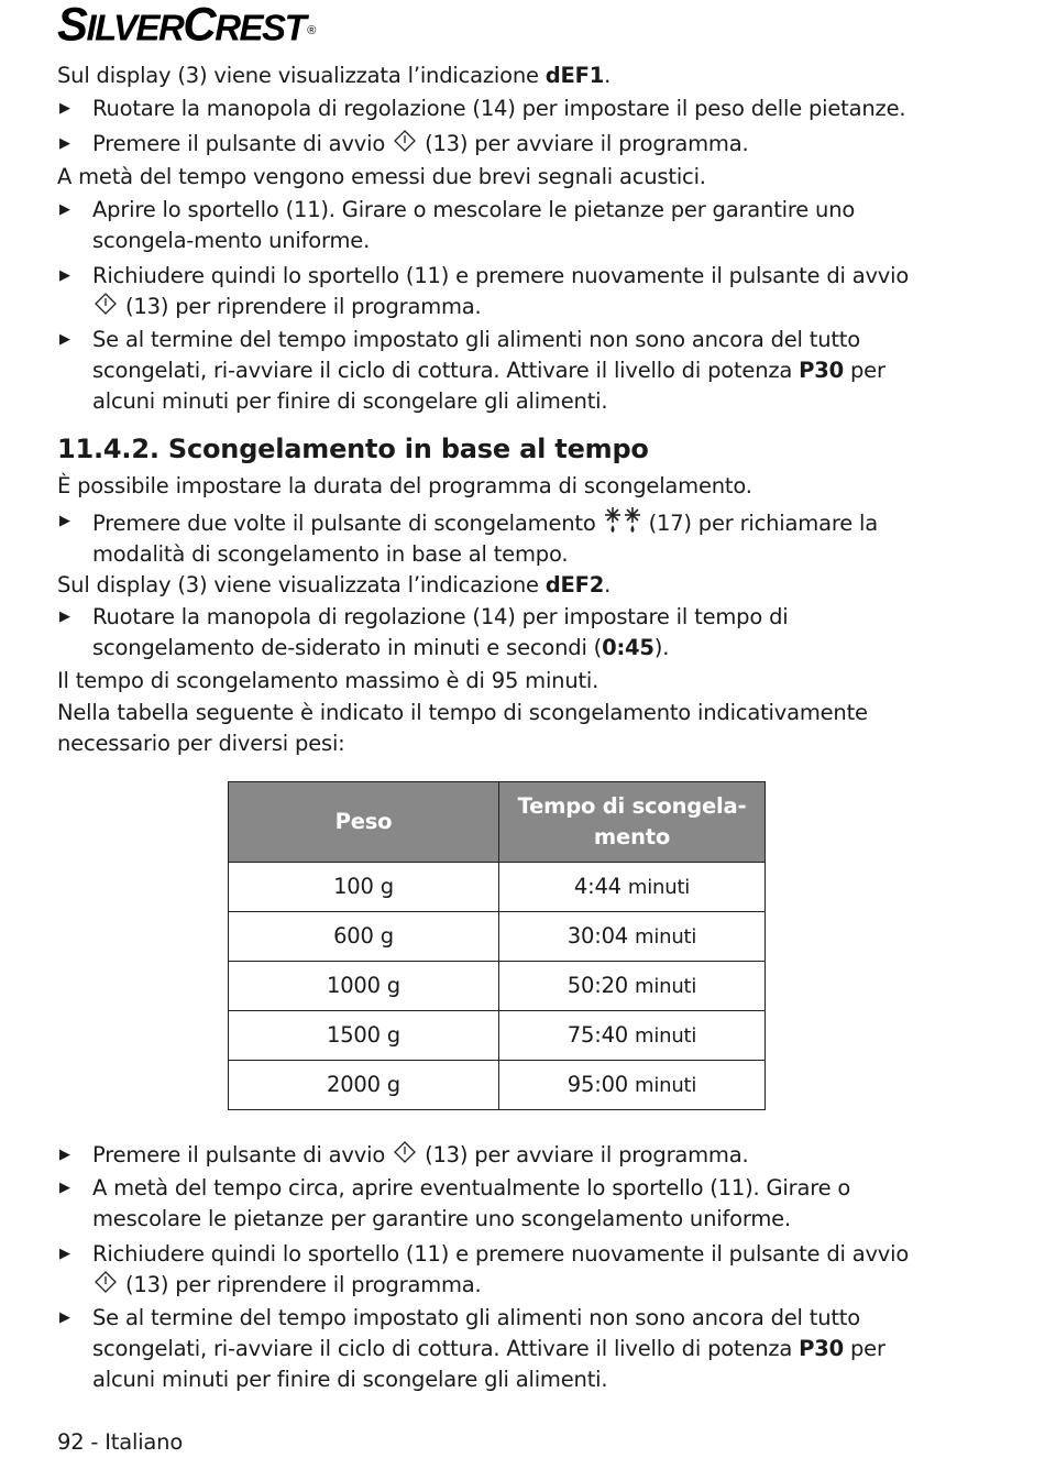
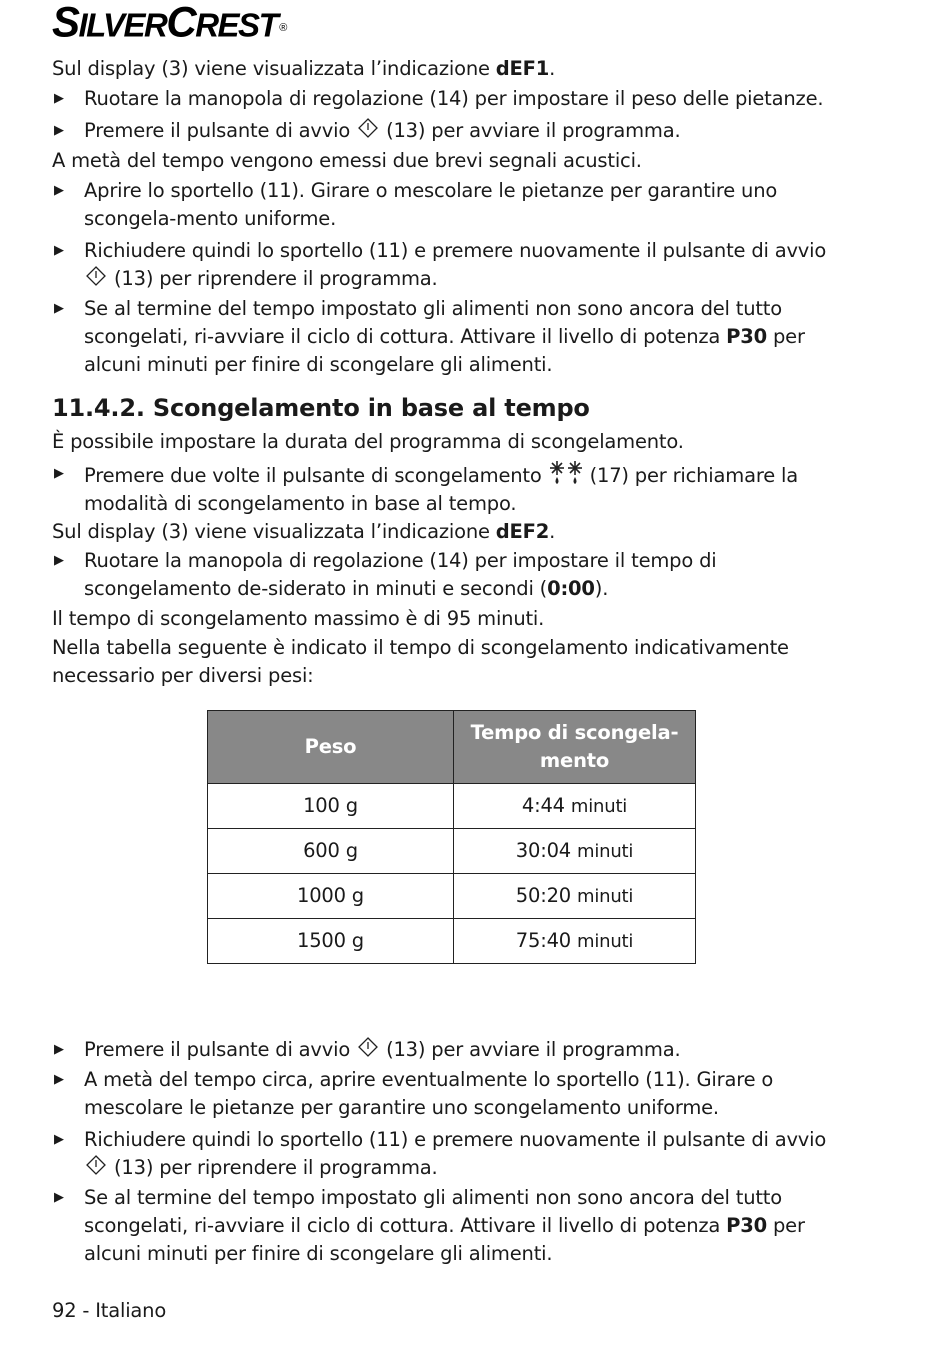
  SILVERCREST ®
  Sul display (3) viene visualizzata l’indicazione dEF1.
  ▶
  Ruotare la manopola di regolazione (14) per impostare il peso delle pietanze.
  ▶
  Premere il pulsante di avvio (13) per avviare il programma.
  A metà del tempo vengono emessi due brevi segnali acustici.
  ▶
  Aprire lo sportello (11). Girare o mescolare le pietanze per garantire uno scongela-mento uniforme.
  ▶
  Richiudere quindi lo sportello (11) e premere nuovamente il pulsante di avvio (13) per riprendere il programma.
  ▶
  Se al termine del tempo impostato gli alimenti non sono ancora del tutto scongelati, ri-avviare il ciclo di cottura. Attivare il livello di potenza P30 per alcuni minuti per finire di scongelare gli alimenti.
  11.4.2. Scongelamento in base al tempo
  È possibile impostare la durata del programma di scongelamento.
  ▶
  Premere due volte il pulsante di scongelamento (17) per richiamare la modalità di scongelamento in base al tempo.
  Sul display (3) viene visualizzata l’indicazione dEF2.
  ▶
- Ruotare la manopola di regolazione (14) per impostare il tempo di scongelamento de-siderato in minuti e secondi (0:45).
+ Ruotare la manopola di regolazione (14) per impostare il tempo di scongelamento de-siderato in minuti e secondi (0:00).
  Il tempo di scongelamento massimo è di 95 minuti.
  Nella tabella seguente è indicato il tempo di scongelamento indicativamente necessario per diversi pesi:
  Peso	Tempo di scongela-mento
  100 g	4:44 minuti
  600 g	30:04 minuti
  1000 g	50:20 minuti
  1500 g	75:40 minuti
- 2000 g	95:00 minuti
  ▶
  Premere il pulsante di avvio (13) per avviare il programma.
  ▶
  A metà del tempo circa, aprire eventualmente lo sportello (11). Girare o mescolare le pietanze per garantire uno scongelamento uniforme.
  ▶
  Richiudere quindi lo sportello (11) e premere nuovamente il pulsante di avvio (13) per riprendere il programma.
  ▶
  Se al termine del tempo impostato gli alimenti non sono ancora del tutto scongelati, ri-avviare il ciclo di cottura. Attivare il livello di potenza P30 per alcuni minuti per finire di scongelare gli alimenti.
  92 - Italiano
